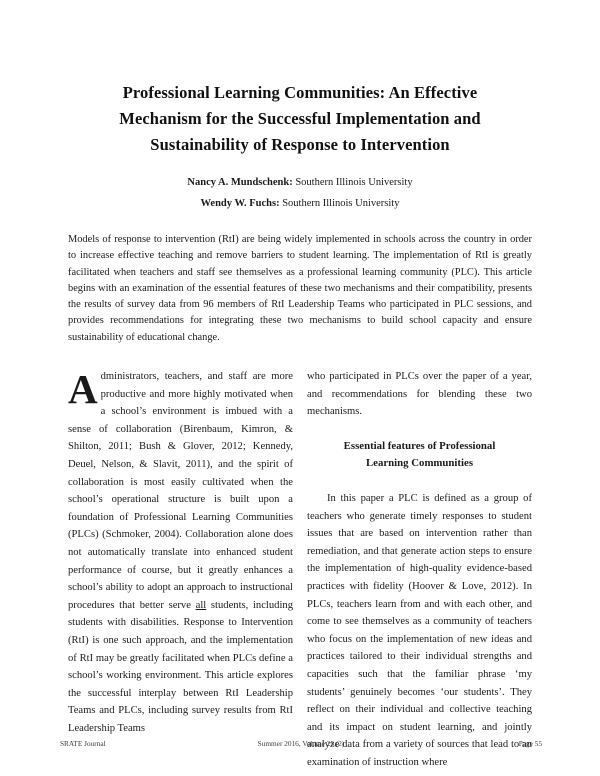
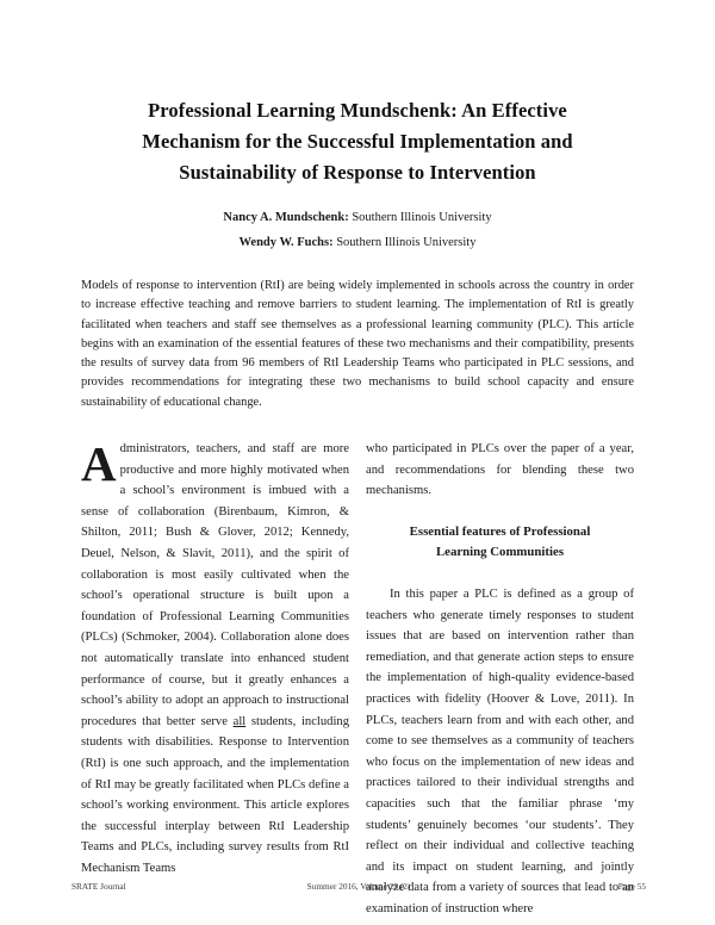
- Professional Learning Communities: An Effective
+ Professional Learning Mundschenk: An Effective
  Mechanism for the Successful Implementation and
  Sustainability of Response to Intervention
  Nancy A. Mundschenk: Southern Illinois University
  Wendy W. Fuchs: Southern Illinois University
  Models of response to intervention (RtI) are being widely implemented in schools across the country in order to increase effective teaching and remove barriers to student learning. The implementation of RtI is greatly facilitated when teachers and staff see themselves as a professional learning community (PLC). This article begins with an examination of the essential features of these two mechanisms and their compatibility, presents the results of survey data from 96 members of RtI Leadership Teams who participated in PLC sessions, and provides recommendations for integrating these two mechanisms to build school capacity and ensure sustainability of educational change.
- A dministrators, teachers, and staff are more productive and more highly motivated when a school’s environment is imbued with a sense of collaboration (Birenbaum, Kimron, & Shilton, 2011; Bush & Glover, 2012; Kennedy, Deuel, Nelson, & Slavit, 2011), and the spirit of collaboration is most easily cultivated when the school’s operational structure is built upon a foundation of Professional Learning Communities (PLCs) (Schmoker, 2004). Collaboration alone does not automatically translate into enhanced student performance of course, but it greatly enhances a school’s ability to adopt an approach to instructional procedures that better serve all students, including students with disabilities. Response to Intervention (RtI) is one such approach, and the implementation of RtI may be greatly facilitated when PLCs define a school’s working environment. This article explores the successful interplay between RtI Leadership Teams and PLCs, including survey results from RtI Leadership Teams
+ A dministrators, teachers, and staff are more productive and more highly motivated when a school’s environment is imbued with a sense of collaboration (Birenbaum, Kimron, & Shilton, 2011; Bush & Glover, 2012; Kennedy, Deuel, Nelson, & Slavit, 2011), and the spirit of collaboration is most easily cultivated when the school’s operational structure is built upon a foundation of Professional Learning Communities (PLCs) (Schmoker, 2004). Collaboration alone does not automatically translate into enhanced student performance of course, but it greatly enhances a school’s ability to adopt an approach to instructional procedures that better serve all students, including students with disabilities. Response to Intervention (RtI) is one such approach, and the implementation of RtI may be greatly facilitated when PLCs define a school’s working environment. This article explores the successful interplay between RtI Leadership Teams and PLCs, including survey results from RtI Mechanism Teams
  who participated in PLCs over the paper of a year, and recommendations for blending these two mechanisms.
  Essential features of Professional
  Learning Communities
- In this paper a PLC is defined as a group of teachers who generate timely responses to student issues that are based on intervention rather than remediation, and that generate action steps to ensure the implementation of high-quality evidence-based practices with fidelity (Hoover & Love, 2012). In PLCs, teachers learn from and with each other, and come to see themselves as a community of teachers who focus on the implementation of new ideas and practices tailored to their individual strengths and capacities such that the familiar phrase ‘my students’ genuinely becomes ‘our students’. They reflect on their individual and collective teaching and its impact on student learning, and jointly analyze data from a variety of sources that lead to an examination of instruction where
+ In this paper a PLC is defined as a group of teachers who generate timely responses to student issues that are based on intervention rather than remediation, and that generate action steps to ensure the implementation of high-quality evidence-based practices with fidelity (Hoover & Love, 2011). In PLCs, teachers learn from and with each other, and come to see themselves as a community of teachers who focus on the implementation of new ideas and practices tailored to their individual strengths and capacities such that the familiar phrase ‘my students’ genuinely becomes ‘our students’. They reflect on their individual and collective teaching and its impact on student learning, and jointly analyze data from a variety of sources that lead to an examination of instruction where
  SRATE Journal
  Summer 2016, Volume 25 (2)
  Page 55
